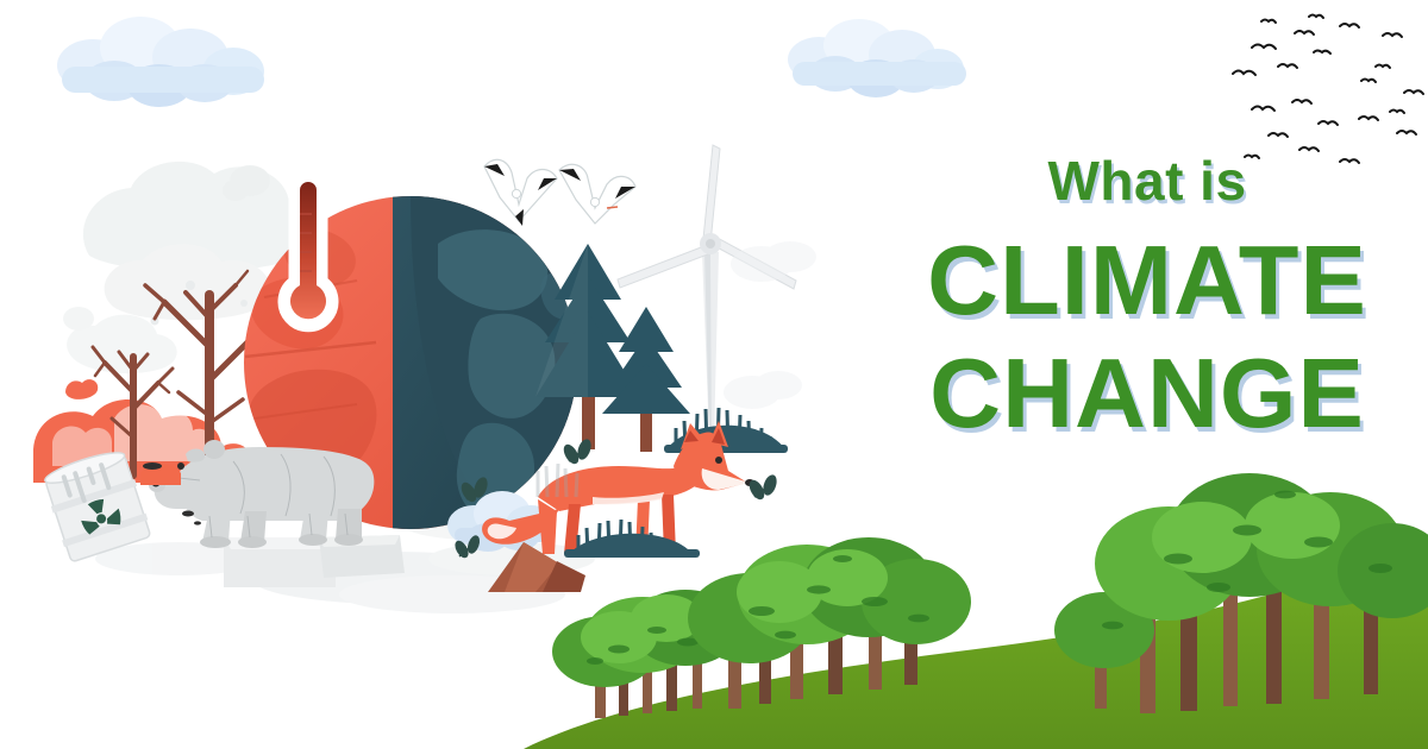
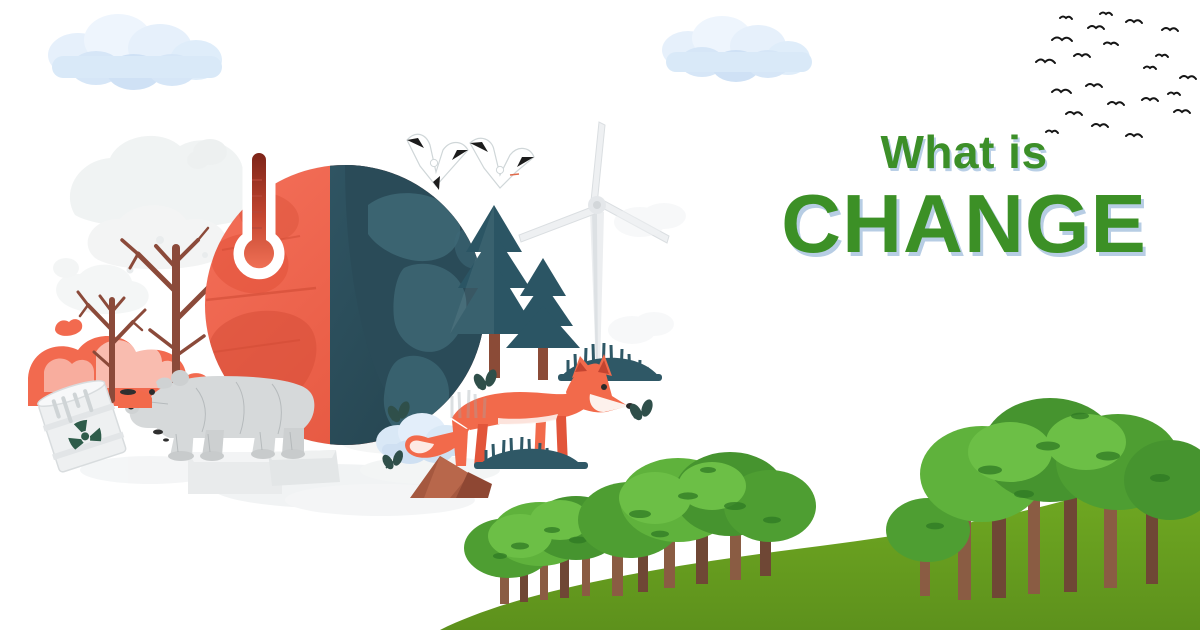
  What is
- CLIMATE
  CHANGE
